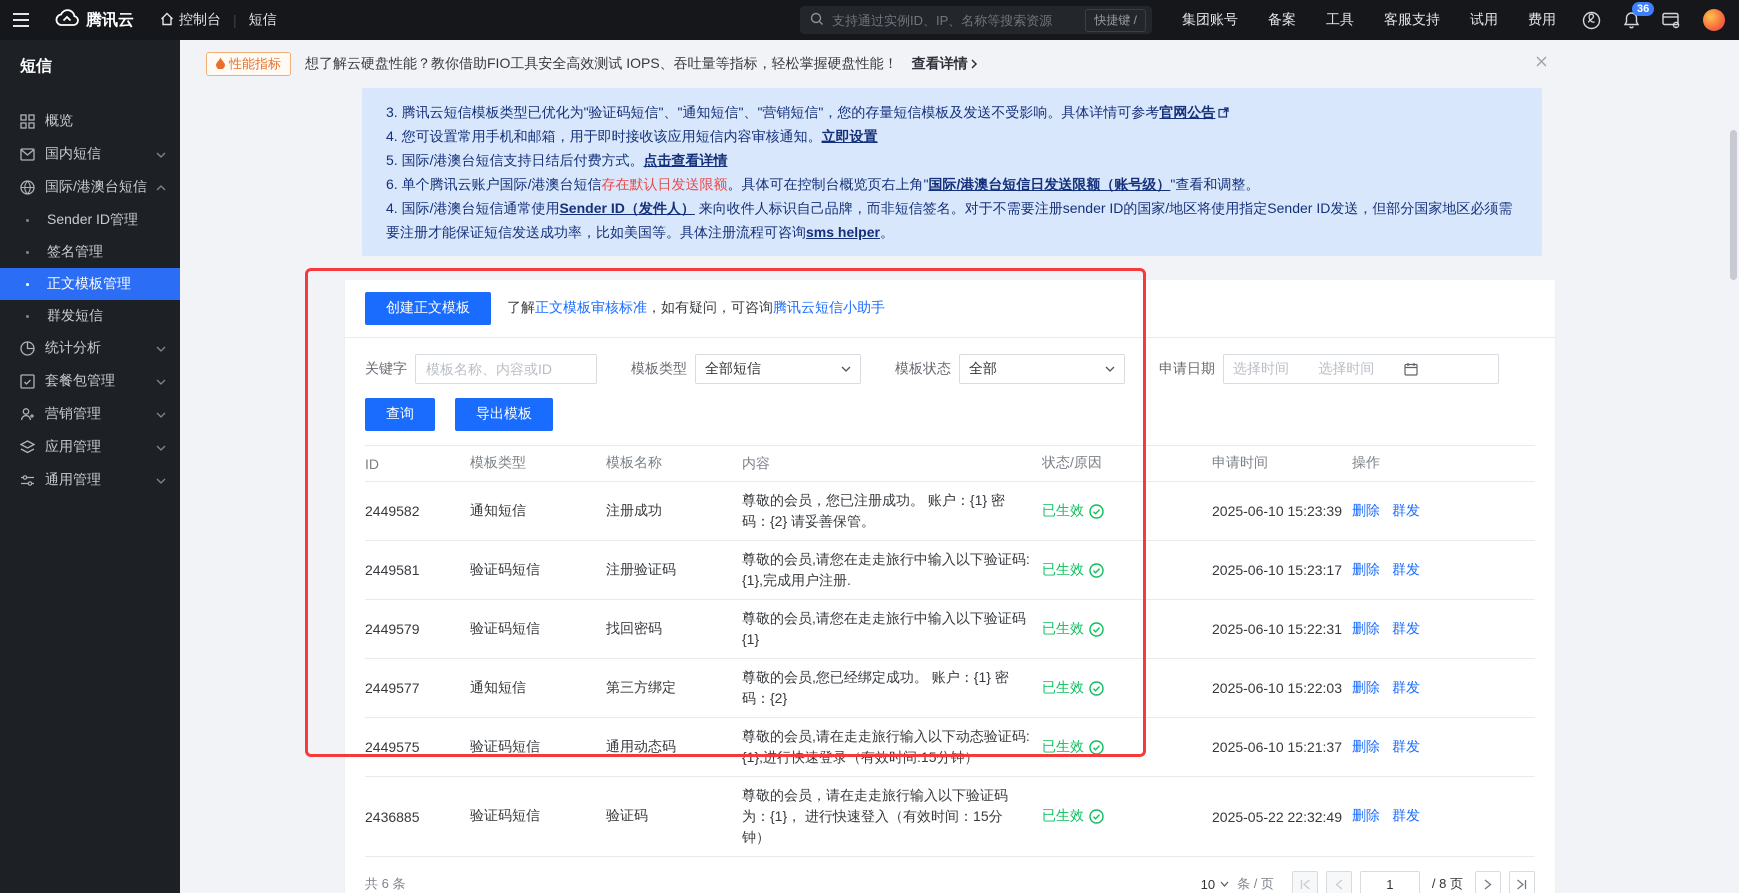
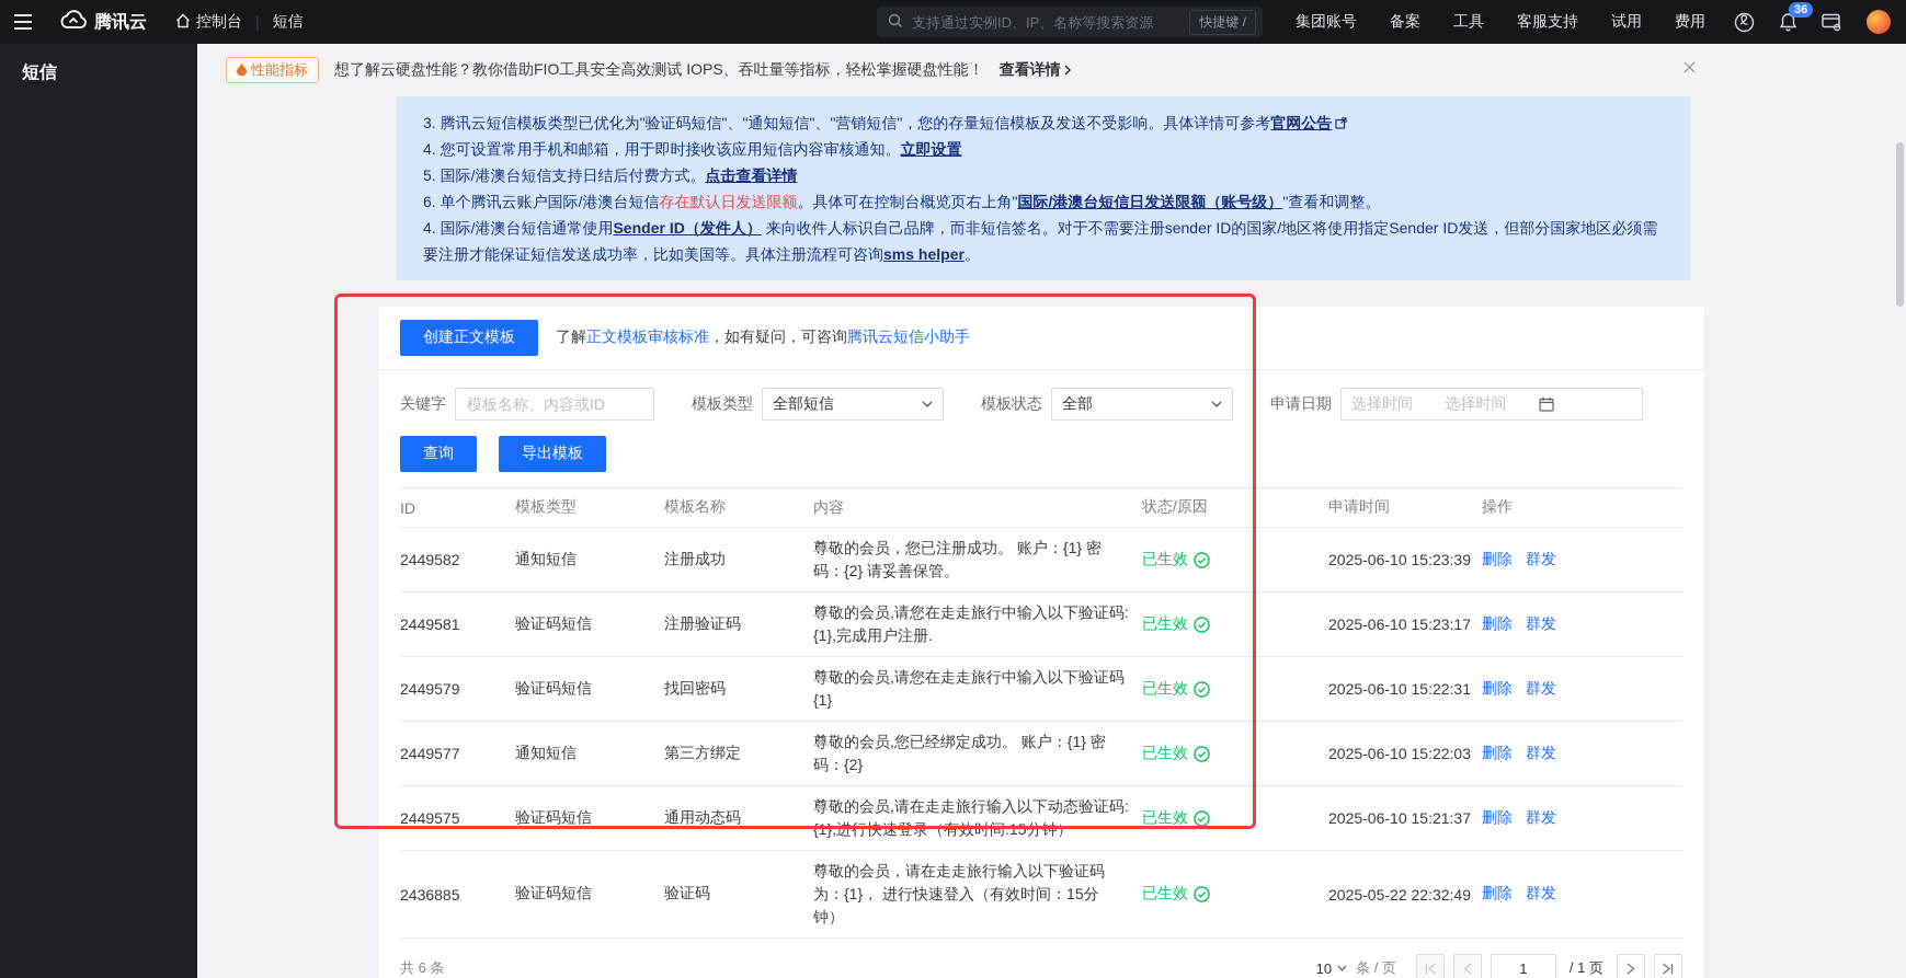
  腾讯云
  控制台
  |
  短信
  支持通过实例ID、IP、名称等搜索资源
  快捷键 /
  集团账号
  备案
  工具
  客服支持
  试用
  费用
  36
  短信
- 概览
- 国内短信
- 国际/港澳台短信
- Sender ID管理
- 签名管理
- 正文模板管理
- 群发短信
- 统计分析
- 套餐包管理
- 营销管理
- 应用管理
- 通用管理
  性能指标
  想了解云硬盘性能？教你借助FIO工具安全高效测试 IOPS、吞吐量等指标，轻松掌握硬盘性能！
  查看详情
  3. 腾讯云短信模板类型已优化为"验证码短信"、"通知短信"、"营销短信"，您的存量短信模板及发送不受影响。具体详情可参考官网公告
  4. 您可设置常用手机和邮箱，用于即时接收该应用短信内容审核通知。立即设置
  5. 国际/港澳台短信支持日结后付费方式。点击查看详情
  6. 单个腾讯云账户国际/港澳台短信存在默认日发送限额。具体可在控制台概览页右上角"国际/港澳台短信日发送限额（账号级）"查看和调整。
  4. 国际/港澳台短信通常使用Sender ID（发件人） 来向收件人标识自己品牌，而非短信签名。对于不需要注册sender ID的国家/地区将使用指定Sender ID发送，但部分国家地区必须需要注册才能保证短信发送成功率，比如美国等。具体注册流程可咨询sms helper。
  创建正文模板
  了解正文模板审核标准，如有疑问，可咨询腾讯云短信小助手
  关键字
  模板名称、内容或ID
  模板类型
  全部短信
  模板状态
  全部
  申请日期
  选择时间
  选择时间
  查询
  导出模板
  ID
  模板类型
  模板名称
  内容
  状态/原因
  申请时间
  操作
  2449582
  通知短信
  注册成功
  尊敬的会员，您已注册成功。 账户：{1} 密码：{2} 请妥善保管。
  已生效
  2025-06-10 15:23:39
  删除
  群发
  2449581
  验证码短信
  注册验证码
  尊敬的会员,请您在走走旅行中输入以下验证码:{1},完成用户注册.
  已生效
  2025-06-10 15:23:17
  删除
  群发
  2449579
  验证码短信
  找回密码
  尊敬的会员,请您在走走旅行中输入以下验证码{1}
  已生效
  2025-06-10 15:22:31
  删除
  群发
  2449577
  通知短信
  第三方绑定
  尊敬的会员,您已经绑定成功。 账户：{1} 密码：{2}
  已生效
  2025-06-10 15:22:03
  删除
  群发
  2449575
  验证码短信
  通用动态码
  尊敬的会员,请在走走旅行输入以下动态验证码:{1},进行快速登录（有效时间:15分钟）
  已生效
  2025-06-10 15:21:37
  删除
  群发
  2436885
  验证码短信
  验证码
  尊敬的会员，请在走走旅行输入以下验证码为：{1}， 进行快速登入（有效时间：15分钟）
  已生效
  2025-05-22 22:32:49
  删除
  群发
  共 6 条
  10
  条 / 页
  1
- / 8 页
+ / 1 页
